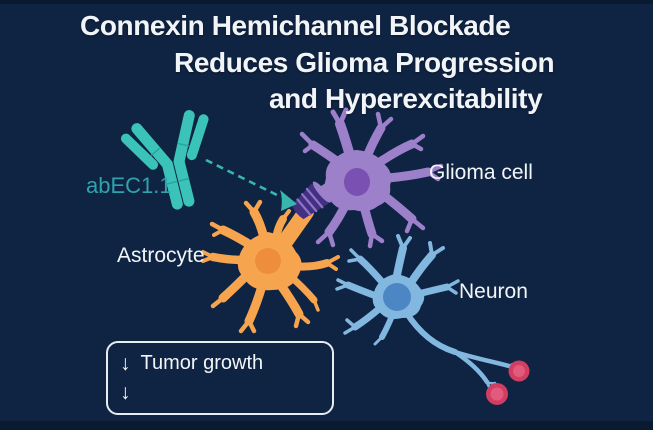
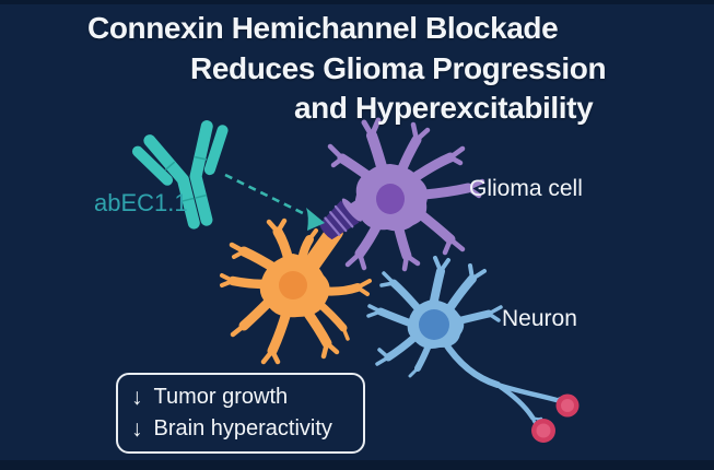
  Connexin Hemichannel Blockade
  Reduces Glioma Progression
  and Hyperexcitability
  abEC1.1
- Astrocyte
  Glioma cell
  Neuron
  ↓
  Tumor growth
  ↓
+ Brain hyperactivity
